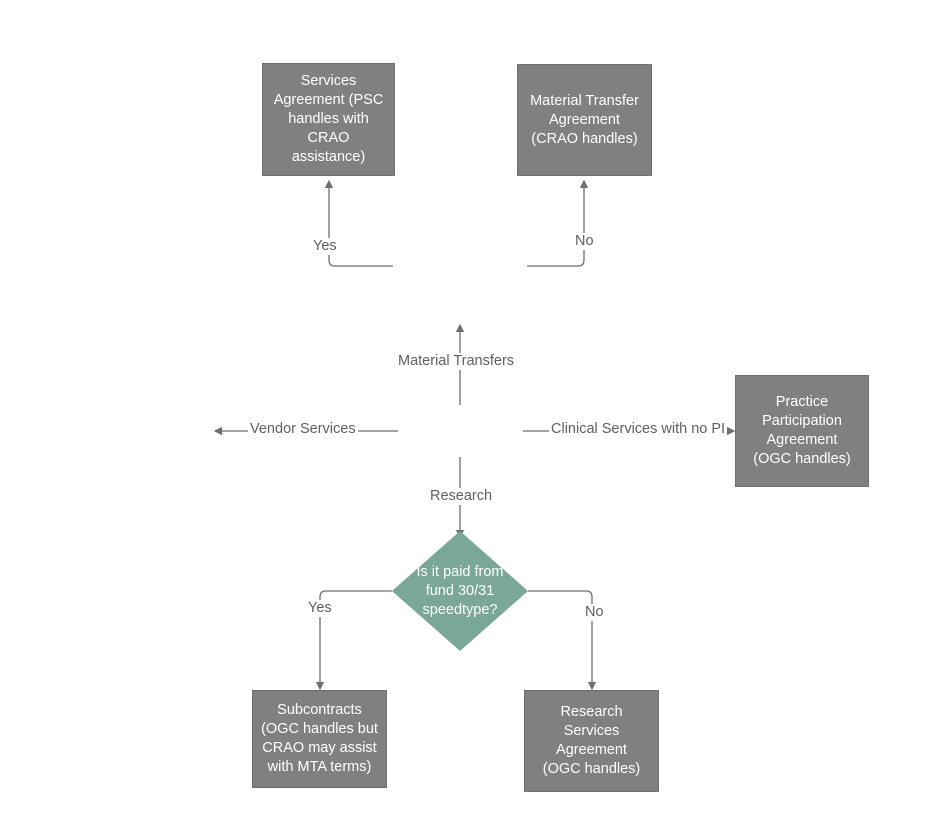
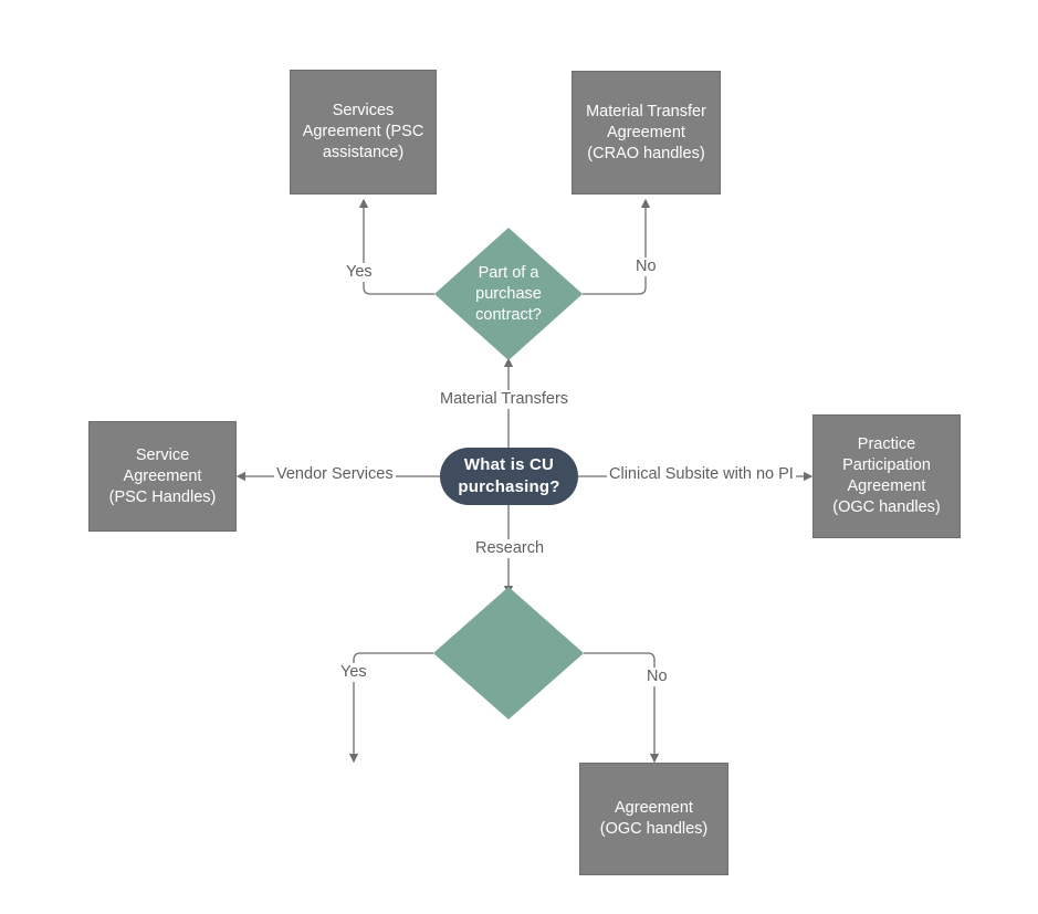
  Services
  Agreement (PSC
- handles with CRAO
  assistance)
  Material Transfer
  Agreement
  (CRAO handles)
+ Part of a
+ purchase
+ contract?
+ Service Agreement
+ (PSC Handles)
+ What is CU
+ purchasing?
  Practice
  Participation
  Agreement
  (OGC handles)
- Is it paid from
- fund 30/31
- speedtype?
- Subcontracts
- (OGC handles but
- CRAO may assist
- with MTA terms)
- Research Services
  Agreement
  (OGC handles)
  Yes
  No
  Material Transfers
  Vendor Services
- Clinical Services with no PI
+ Clinical Subsite with no PI
  Research
  Yes
  No
